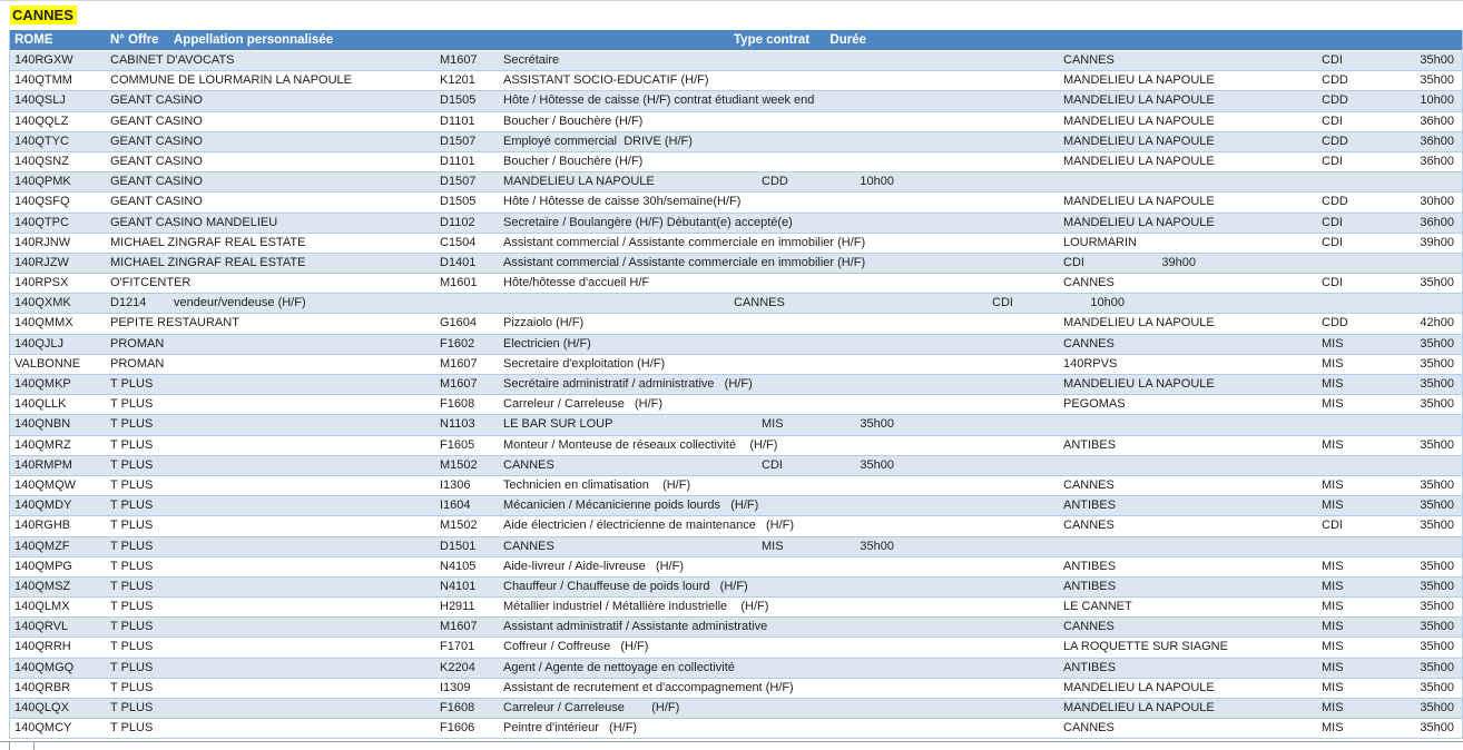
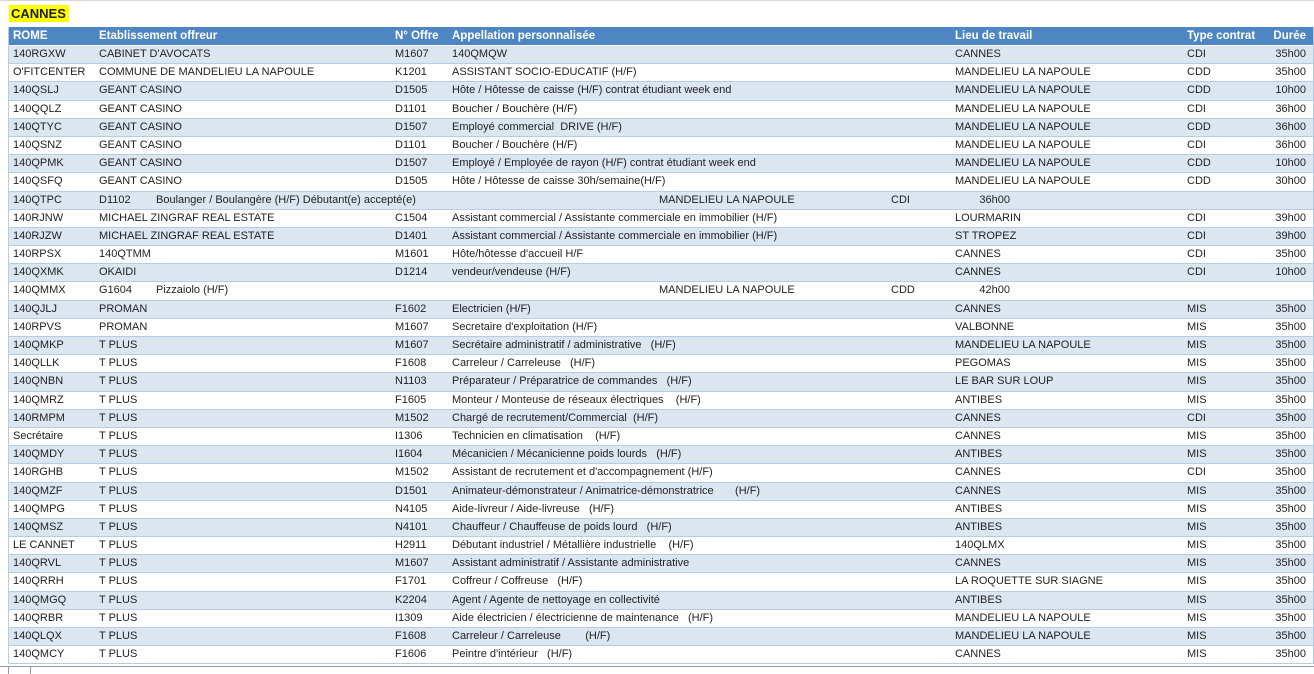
  CANNES
  ROME
+ Etablissement offreur
  N° Offre
  Appellation personnalisée
+ Lieu de travail
  Type contrat
  Durée
  140RGXW
  CABINET D'AVOCATS
  M1607
- Secrétaire
+ 140QMQW
  CANNES
  CDI
  35h00
- 140QTMM
+ O'FITCENTER
- COMMUNE DE LOURMARIN LA NAPOULE
+ COMMUNE DE MANDELIEU LA NAPOULE
  K1201
  ASSISTANT SOCIO-EDUCATIF (H/F)
  MANDELIEU LA NAPOULE
  CDD
  35h00
  140QSLJ
  GEANT CASINO
  D1505
  Hôte / Hôtesse de caisse (H/F) contrat étudiant week end
  MANDELIEU LA NAPOULE
  CDD
  10h00
  140QQLZ
  GEANT CASINO
  D1101
  Boucher / Bouchère (H/F)
  MANDELIEU LA NAPOULE
  CDI
  36h00
  140QTYC
  GEANT CASINO
  D1507
  Employé commercial DRIVE (H/F)
  MANDELIEU LA NAPOULE
  CDD
  36h00
  140QSNZ
  GEANT CASINO
  D1101
  Boucher / Bouchère (H/F)
  MANDELIEU LA NAPOULE
  CDI
  36h00
  140QPMK
  GEANT CASINO
  D1507
+ Employé / Employée de rayon (H/F) contrat étudiant week end
  MANDELIEU LA NAPOULE
  CDD
  10h00
  140QSFQ
  GEANT CASINO
  D1505
  Hôte / Hôtesse de caisse 30h/semaine(H/F)
  MANDELIEU LA NAPOULE
  CDD
  30h00
  140QTPC
- GEANT CASINO MANDELIEU
  D1102
- Secretaire / Boulangère (H/F) Débutant(e) accepté(e)
+ Boulanger / Boulangère (H/F) Débutant(e) accepté(e)
  MANDELIEU LA NAPOULE
  CDI
  36h00
  140RJNW
  MICHAEL ZINGRAF REAL ESTATE
  C1504
  Assistant commercial / Assistante commerciale en immobilier (H/F)
  LOURMARIN
  CDI
  39h00
  140RJZW
  MICHAEL ZINGRAF REAL ESTATE
  D1401
  Assistant commercial / Assistante commerciale en immobilier (H/F)
+ ST TROPEZ
  CDI
  39h00
  140RPSX
- O'FITCENTER
+ 140QTMM
  M1601
  Hôte/hôtesse d'accueil H/F
  CANNES
  CDI
  35h00
  140QXMK
+ OKAIDI
  D1214
  vendeur/vendeuse (H/F)
  CANNES
  CDI
  10h00
  140QMMX
- PEPITE RESTAURANT
  G1604
  Pizzaiolo (H/F)
  MANDELIEU LA NAPOULE
  CDD
  42h00
  140QJLJ
  PROMAN
  F1602
  Electricien (H/F)
  CANNES
  MIS
  35h00
- VALBONNE
+ 140RPVS
  PROMAN
  M1607
  Secretaire d'exploitation (H/F)
- 140RPVS
+ VALBONNE
  MIS
  35h00
  140QMKP
  T PLUS
  M1607
  Secrétaire administratif / administrative (H/F)
  MANDELIEU LA NAPOULE
  MIS
  35h00
  140QLLK
  T PLUS
  F1608
  Carreleur / Carreleuse (H/F)
  PEGOMAS
  MIS
  35h00
  140QNBN
  T PLUS
  N1103
+ Préparateur / Préparatrice de commandes (H/F)
  LE BAR SUR LOUP
  MIS
  35h00
  140QMRZ
  T PLUS
  F1605
- Monteur / Monteuse de réseaux collectivité (H/F)
+ Monteur / Monteuse de réseaux électriques (H/F)
  ANTIBES
  MIS
  35h00
  140RMPM
  T PLUS
  M1502
+ Chargé de recrutement/Commercial (H/F)
  CANNES
  CDI
  35h00
- 140QMQW
+ Secrétaire
  T PLUS
  I1306
  Technicien en climatisation (H/F)
  CANNES
  MIS
  35h00
  140QMDY
  T PLUS
  I1604
  Mécanicien / Mécanicienne poids lourds (H/F)
  ANTIBES
  MIS
  35h00
  140RGHB
  T PLUS
  M1502
- Aide électricien / électricienne de maintenance (H/F)
+ Assistant de recrutement et d'accompagnement (H/F)
  CANNES
  CDI
  35h00
  140QMZF
  T PLUS
  D1501
+ Animateur-démonstrateur / Animatrice-démonstratrice (H/F)
  CANNES
  MIS
  35h00
  140QMPG
  T PLUS
  N4105
  Aide-livreur / Aide-livreuse (H/F)
  ANTIBES
  MIS
  35h00
  140QMSZ
  T PLUS
  N4101
  Chauffeur / Chauffeuse de poids lourd (H/F)
  ANTIBES
  MIS
  35h00
- 140QLMX
+ LE CANNET
  T PLUS
  H2911
- Métallier industriel / Métallière industrielle (H/F)
+ Débutant industriel / Métallière industrielle (H/F)
- LE CANNET
+ 140QLMX
  MIS
  35h00
  140QRVL
  T PLUS
  M1607
  Assistant administratif / Assistante administrative
  CANNES
  MIS
  35h00
  140QRRH
  T PLUS
  F1701
  Coffreur / Coffreuse (H/F)
  LA ROQUETTE SUR SIAGNE
  MIS
  35h00
  140QMGQ
  T PLUS
  K2204
  Agent / Agente de nettoyage en collectivité
  ANTIBES
  MIS
  35h00
  140QRBR
  T PLUS
  I1309
- Assistant de recrutement et d'accompagnement (H/F)
+ Aide électricien / électricienne de maintenance (H/F)
  MANDELIEU LA NAPOULE
  MIS
  35h00
  140QLQX
  T PLUS
  F1608
  Carreleur / Carreleuse (H/F)
  MANDELIEU LA NAPOULE
  MIS
  35h00
  140QMCY
  T PLUS
  F1606
  Peintre d'intérieur (H/F)
  CANNES
  MIS
  35h00
